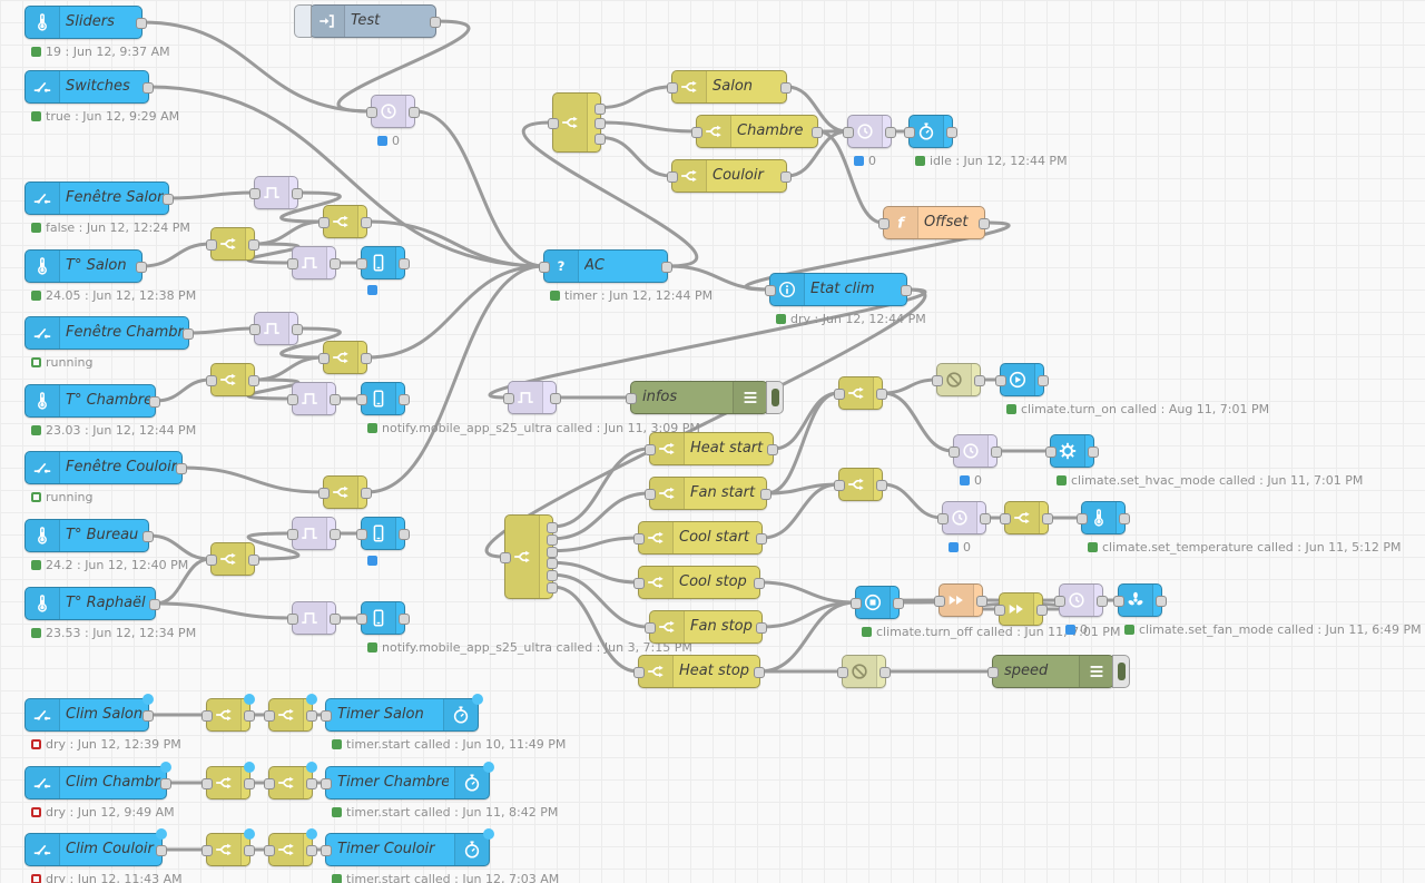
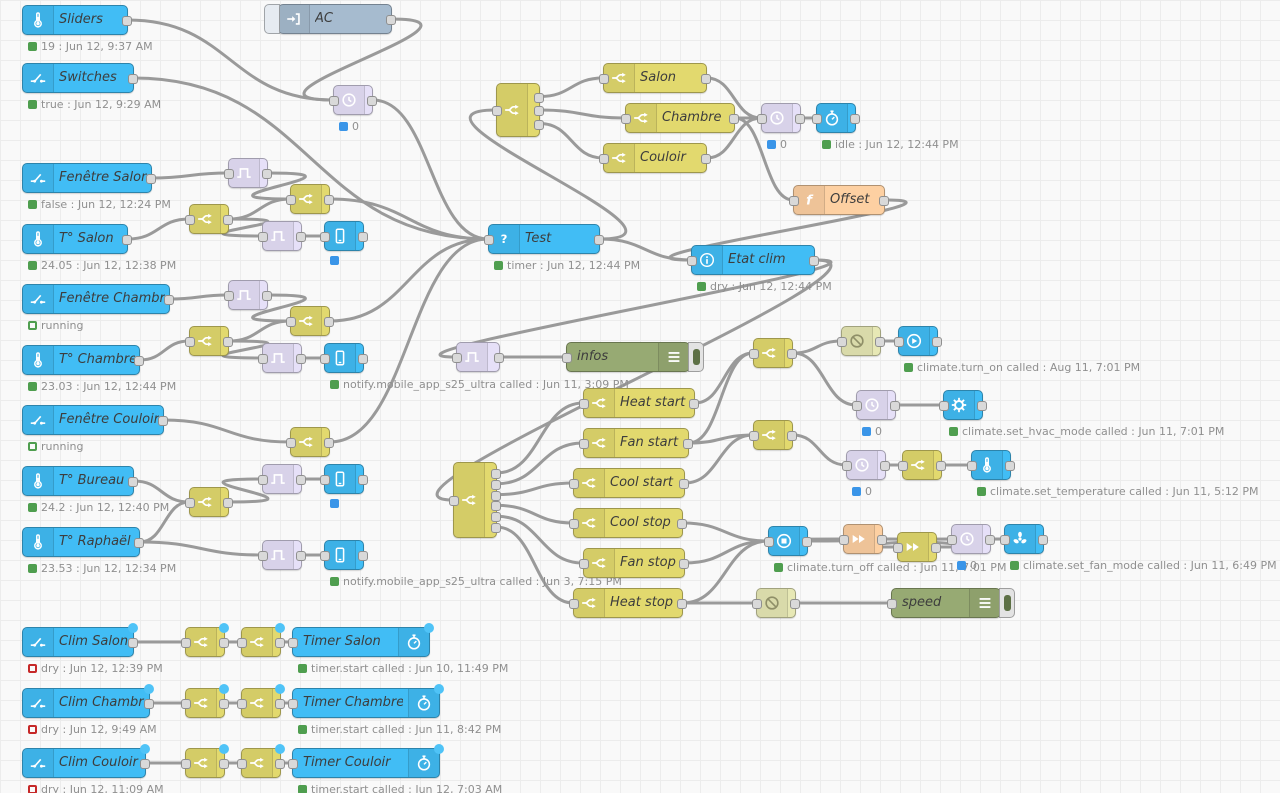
  Sliders
  19 : Jun 12, 9:37 AM
  Switches
  true : Jun 12, 9:29 AM
  Fenêtre Salo
  false : Jun 12, 12:24 PM
  T° Salon
  24.05 : Jun 12, 12:38 PM
  Fenêtre Chambr
  running
  T° Chambr
  23.03 : Jun 12, 12:44 PM
  Fenêtre Couloir
  running
  T° Bureau
  24.2 : Jun 12, 12:40 PM
  T° Raphaël
  23.53 : Jun 12, 12:34 PM
  Clim Salon
  dry : Jun 12, 12:39 PM
  Clim Chambr
  dry : Jun 12, 9:49 AM
  Clim Couloir
- dry : Jun 12, 11:43 AM
+ dry : Jun 12, 11:09 AM
- Test
+ AC
  0
  notify.mobile_app_s25_ultra called : Jun 11, 3:09 PM
  notify.mobile_app_s25_ultra called : Jun 3, 7:15 PM
  Salon
  Chambre
  Couloir
  0
  idle : Jun 12, 12:44 PM
  f
  Offset
  ?
- AC
+ Test
  timer : Jun 12, 12:44 PM
  Etat clim
  dry : Jun 12, 12:44 PM
  infos
  Heat start
  Fan start
  Cool start
  Cool stop
  Fan stop
  Heat stop
  climate.turn_on called : Aug 11, 7:01 PM
  0
  climate.set_hvac_mode called : Jun 11, 7:01 PM
  0
  climate.set_temperature called : Jun 11, 5:12 PM
  climate.turn_off called : Jun 11:01 PM
  0
  climate.set_fan_mode called : Jun 11, 6:49 PM
  speed
  Timer Salon
  timer.start called : Jun 10, 11:49 PM
  Timer Chambre
  timer.start called : Jun 11, 8:42 PM
  Timer Couloir
  timer.start called : Jun 12, 7:03 AM
